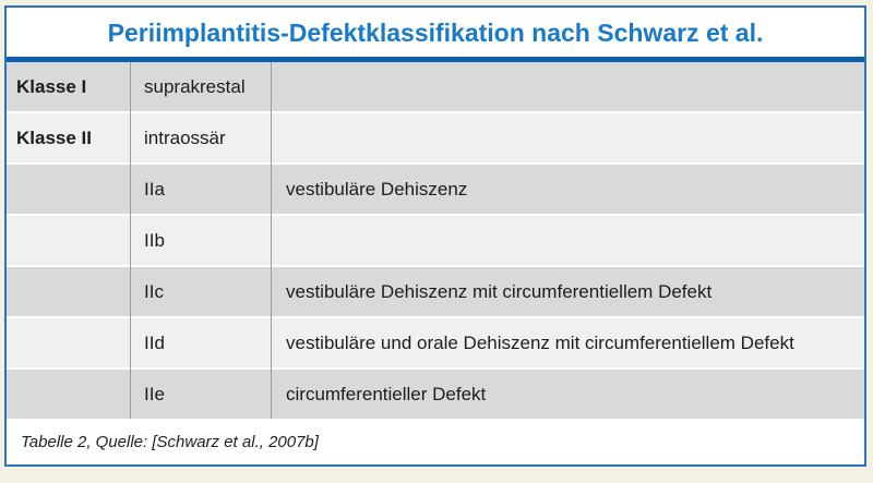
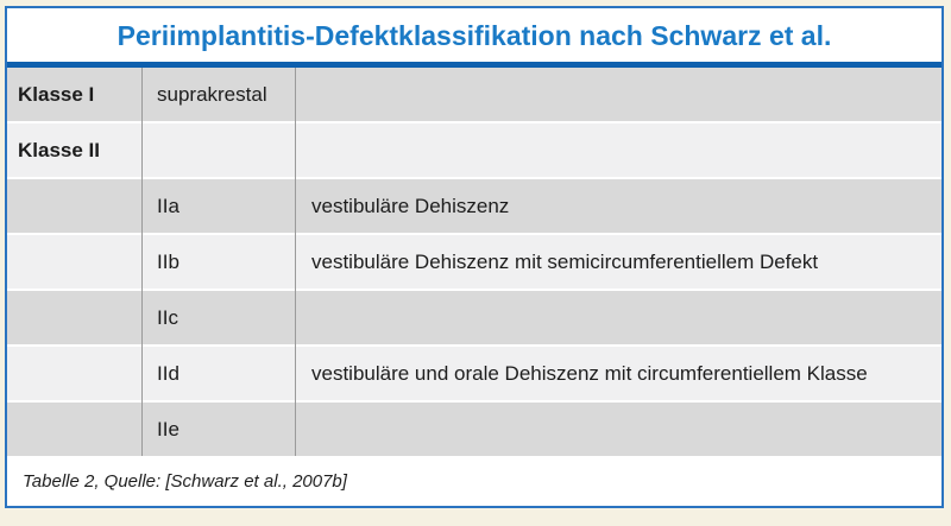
  Periimplantitis-Defektklassifikation nach Schwarz et al.
  Klasse I
  suprakrestal
  Klasse II
- intraossär
  IIa
  vestibuläre Dehiszenz
  IIb
+ vestibuläre Dehiszenz mit semicircumferentiellem Defekt
  IIc
- vestibuläre Dehiszenz mit circumferentiellem Defekt
  IId
- vestibuläre und orale Dehiszenz mit circumferentiellem Defekt
+ vestibuläre und orale Dehiszenz mit circumferentiellem Klasse
  IIe
- circumferentieller Defekt
  Tabelle 2, Quelle: [Schwarz et al., 2007b]
